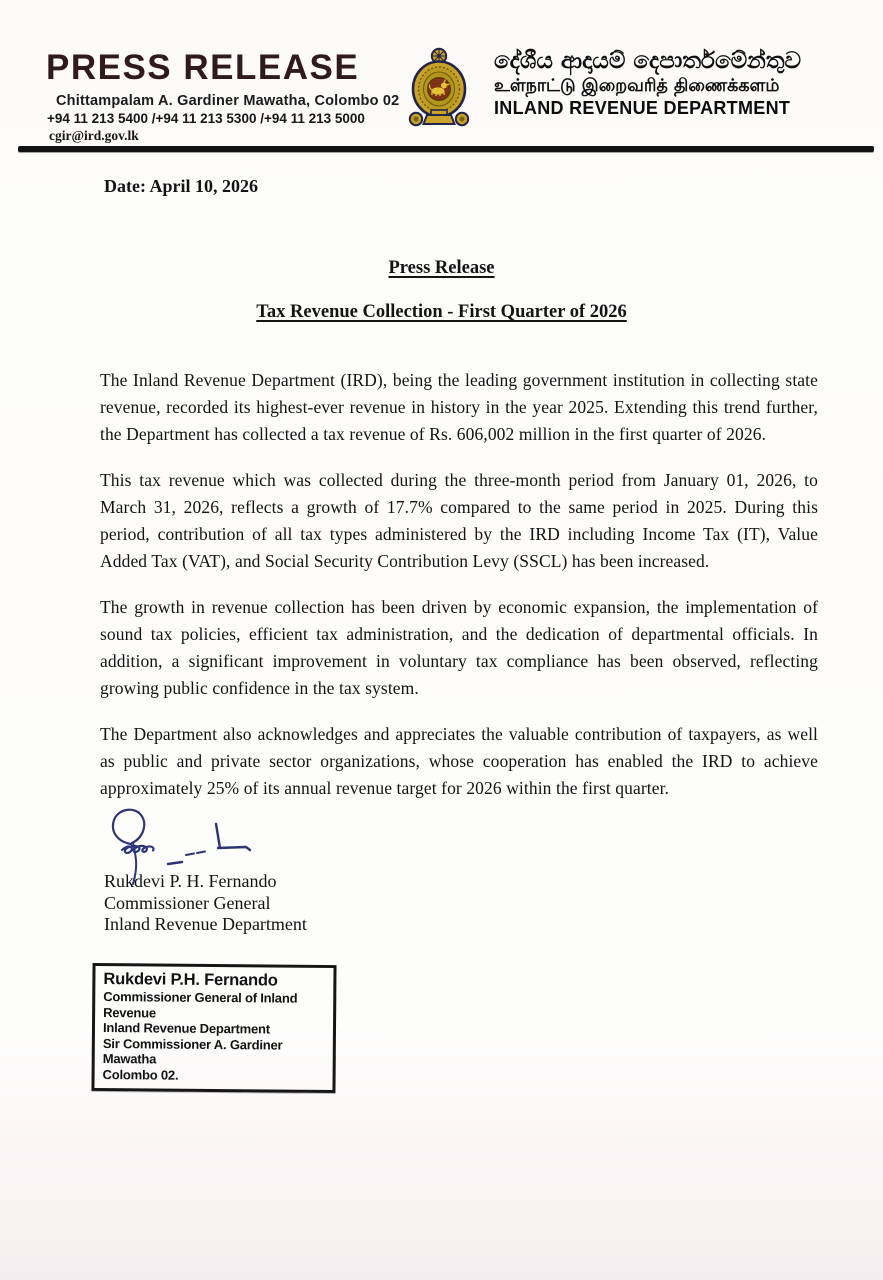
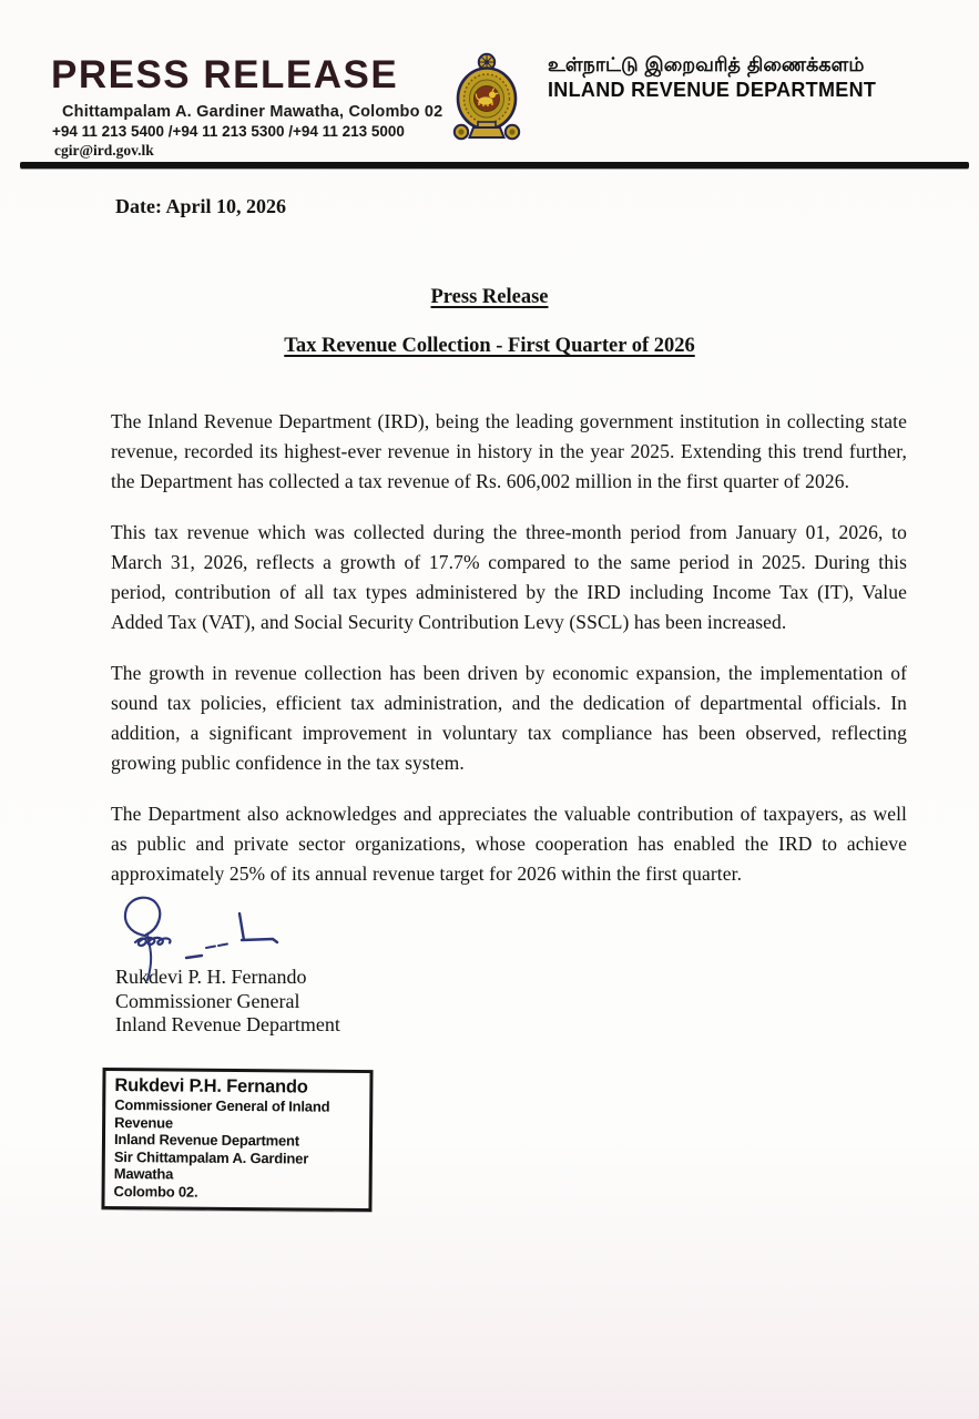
  PRESS RELEASE
  Chittampalam A. Gardiner Mawatha, Colombo 02
  +94 11 213 5400 /+94 11 213 5300 /+94 11 213 5000
  cgir@ird.gov.lk
- දේශීය ආදායම් දෙපාර්තමේන්තුව
  உள்நாட்டு இறைவரித் திணைக்களம்
  INLAND REVENUE DEPARTMENT
  Date: April 10, 2026
  Press Release
  Tax Revenue Collection - First Quarter of 2026
  The Inland Revenue Department (IRD), being the leading government institution in collecting state revenue, recorded its highest-ever revenue in history in the year 2025. Extending this trend further, the Department has collected a tax revenue of Rs. 606,002 million in the first quarter of 2026.
  This tax revenue which was collected during the three-month period from January 01, 2026, to March 31, 2026, reflects a growth of 17.7% compared to the same period in 2025. During this period, contribution of all tax types administered by the IRD including Income Tax (IT), Value Added Tax (VAT), and Social Security Contribution Levy (SSCL) has been increased.
  The growth in revenue collection has been driven by economic expansion, the implementation of sound tax policies, efficient tax administration, and the dedication of departmental officials. In addition, a significant improvement in voluntary tax compliance has been observed, reflecting growing public confidence in the tax system.
  The Department also acknowledges and appreciates the valuable contribution of taxpayers, as well as public and private sector organizations, whose cooperation has enabled the IRD to achieve approximately 25% of its annual revenue target for 2026 within the first quarter.
  Rukdevi P. H. Fernando
  Commissioner General
  Inland Revenue Department
  Rukdevi P.H. Fernando
  Commissioner General of Inland Revenue
  Inland Revenue Department
- Sir Commissioner A. Gardiner Mawatha
+ Sir Chittampalam A. Gardiner Mawatha
  Colombo 02.
